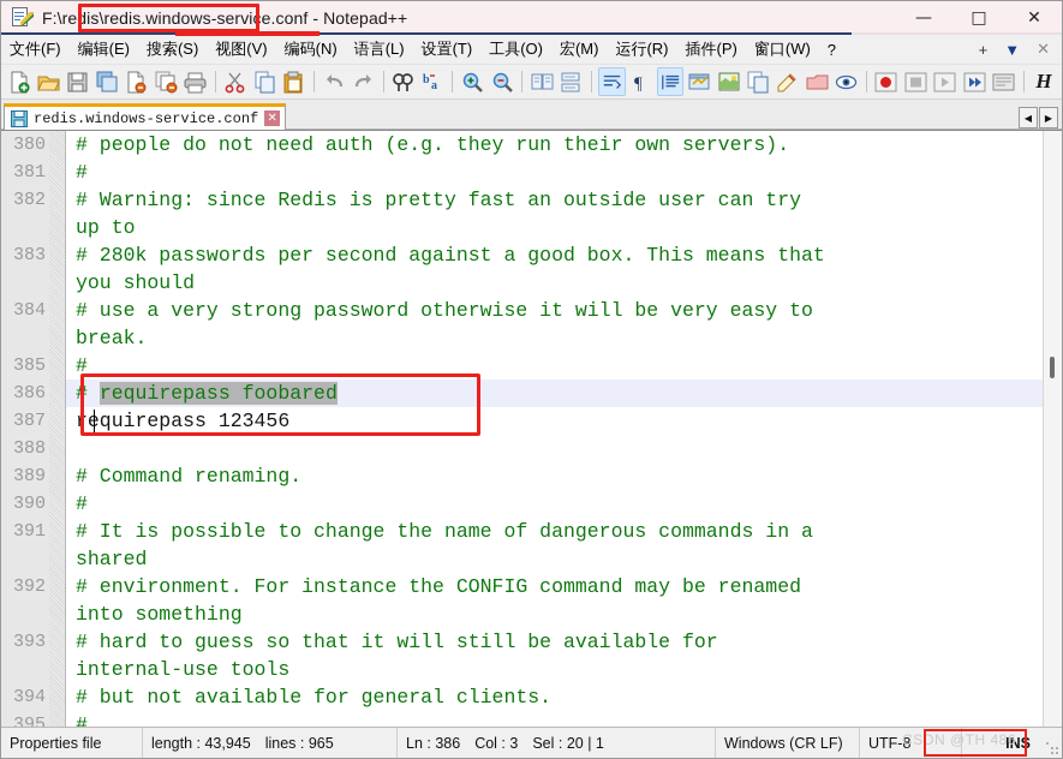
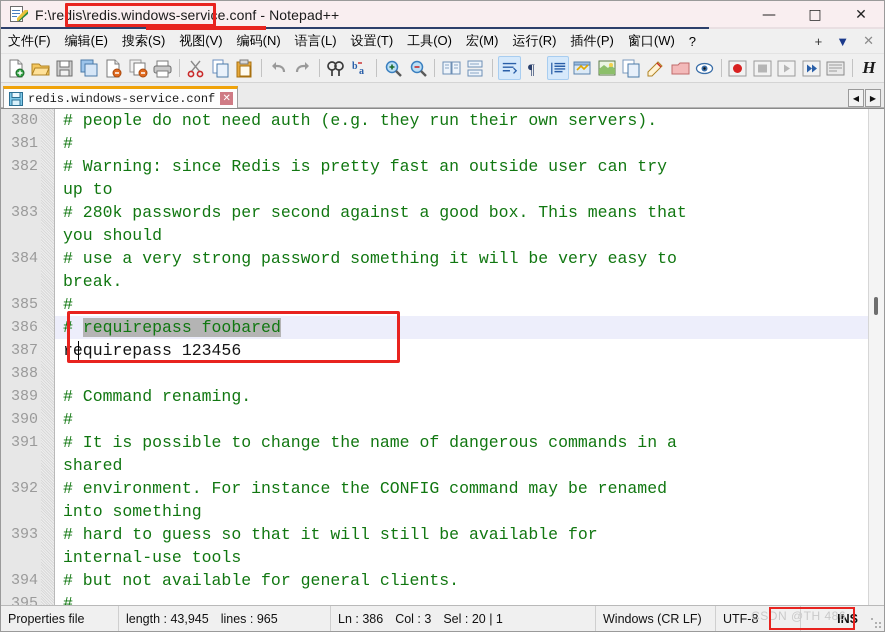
  F:\redis\redis.windows-service.conf - Notepad++
  —
  □
  ✕
  文件(F)
  编辑(E)
  搜索(S)
  视图(V)
  编码(N)
  语言(L)
  设置(T)
  工具(O)
  宏(M)
  运行(R)
  插件(P)
  窗口(W)
  ?
  +
  ▼
  ✕
  b
  a
  ¶
  H
  redis.windows-service.conf
  ✕
  ◀
  ▶
  380
  381
  382
  383
  384
  385
  386
  387
  388
  389
  390
  391
  392
  393
  394
  395
  # people do not need auth (e.g. they run their own servers).
  #
  # Warning: since Redis is pretty fast an outside user can try
  up to
  # 280k passwords per second against a good box. This means that
  you should
- # use a very strong password otherwise it will be very easy to
+ # use a very strong password something it will be very easy to
  break.
  #
  # requirepass foobared
  rquirepass 123456
  # Command renaming.
  #
  # It is possible to change the name of dangerous commands in a
  shared
  # environment. For instance the CONFIG command may be renamed
  into something
  # hard to guess so that it will still be available for
  internal-use tools
  # but not available for general clients.
  #
  Properties file
  length : 43,945
  lines : 965
  Ln : 386
  Col : 3
  Sel : 20 | 1
  Windows (CR LF)
  UTF-8
  INS
  CSDN @TH 486
